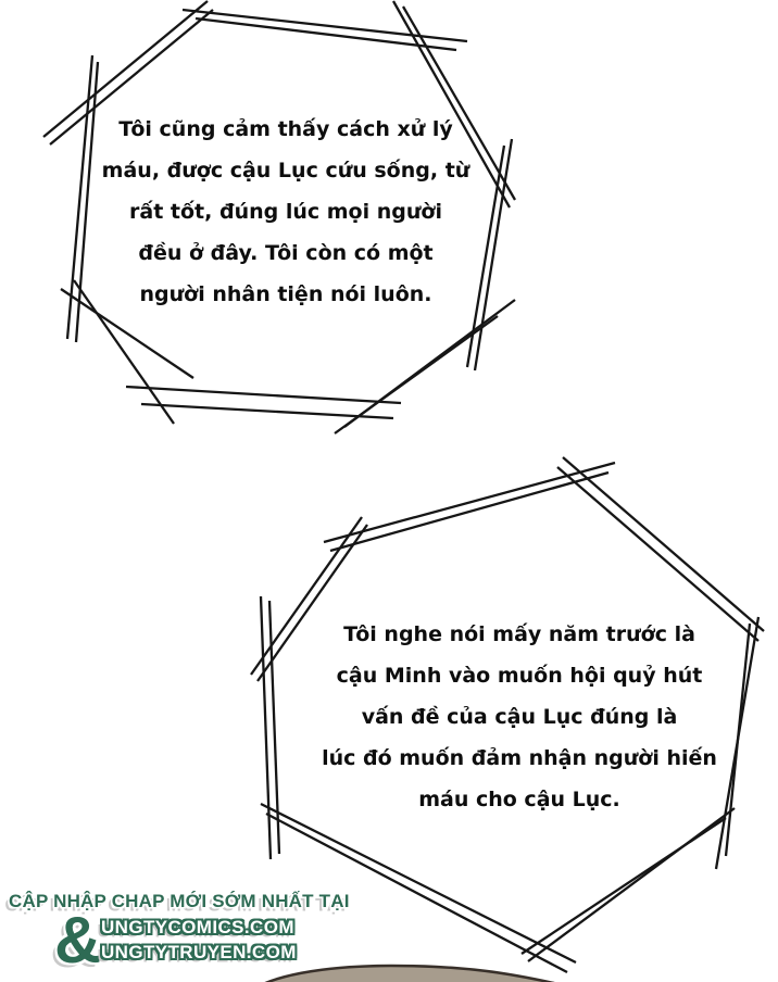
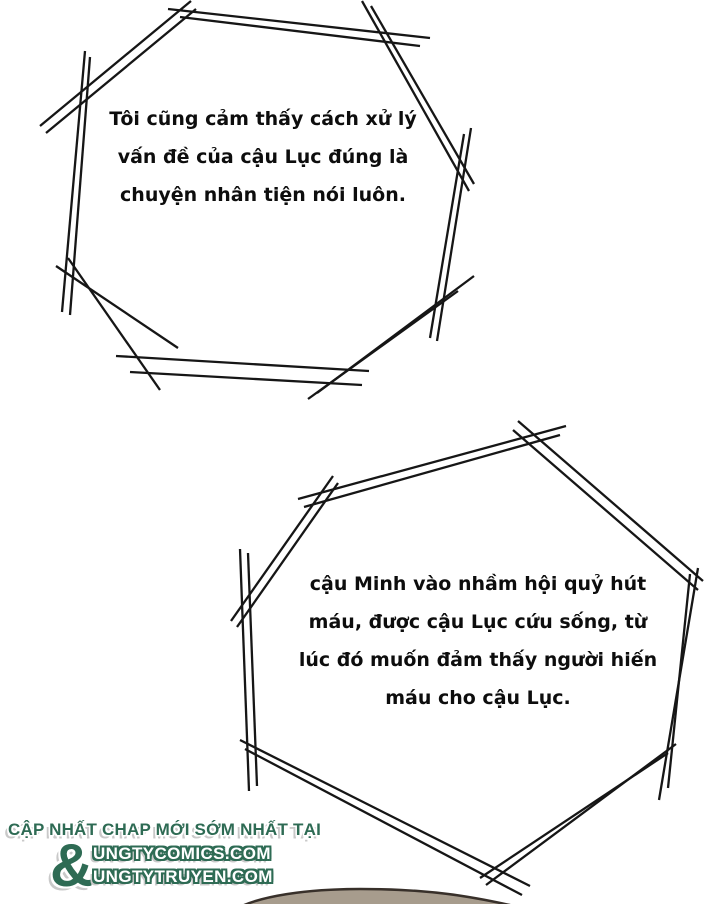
  Tôi cũng cảm thấy cách xử lý
- máu, được cậu Lục cứu sống, từ
+ vấn đề của cậu Lục đúng là
- rất tốt, đúng lúc mọi người
- đều ở đây. Tôi còn có một
- người nhân tiện nói luôn.
+ chuyện nhân tiện nói luôn.
- Tôi nghe nói mấy năm trước là
- cậu Minh vào muốn hội quỷ hút
+ cậu Minh vào nhầm hội quỷ hút
- vấn đề của cậu Lục đúng là
+ máu, được cậu Lục cứu sống, từ
- lúc đó muốn đảm nhận người hiến
+ lúc đó muốn đảm thấy người hiến
  máu cho cậu Lục.
- CẬP NHẬP CHAP MỚI SỚM NHẤT TẠI
+ CẬP NHẤT CHAP MỚI SỚM NHẤT TẠI
  &
  UNGTYCOMICS.COM
  UNGTYTRUYEN.COM
